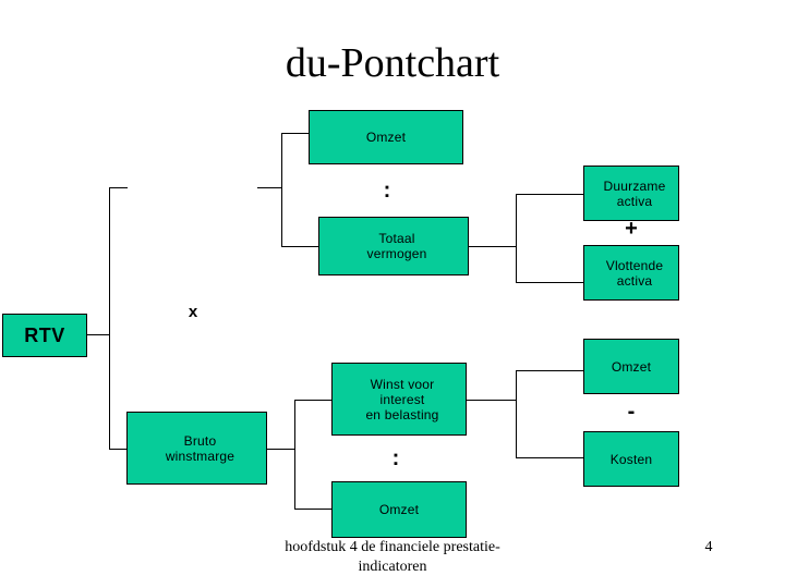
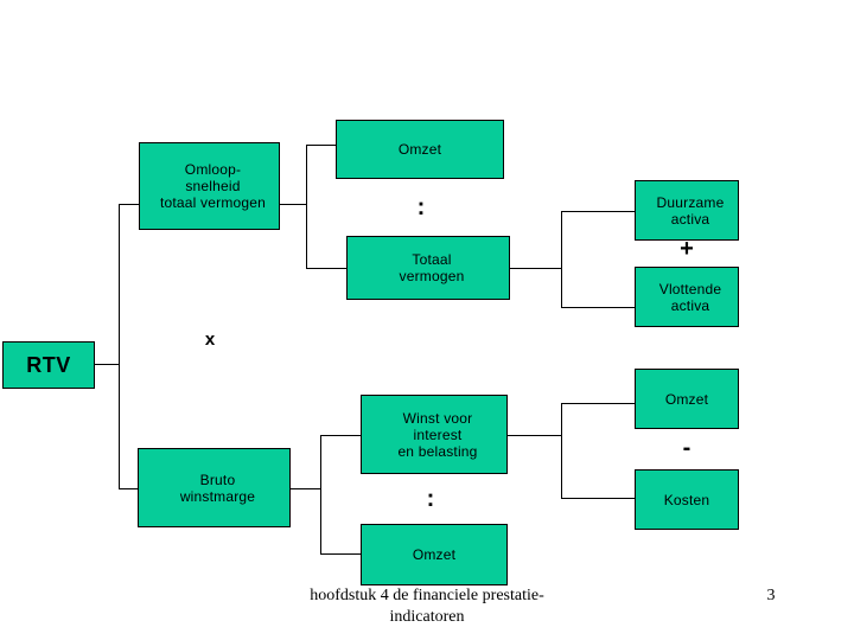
- du-Pontchart
  RTV
+ Omloop-
+ snelheid
+ totaal vermogen
  Omzet
  Totaal
  vermogen
  Duurzame
  activa
  Vlottende
  activa
  Bruto
  winstmarge
  Winst voor
  interest
  en belasting
  Omzet
  Omzet
  Kosten
  :
  x
  +
  -
  :
  hoofdstuk 4 de financiele prestatie-
  indicatoren
- 4
+ 3
